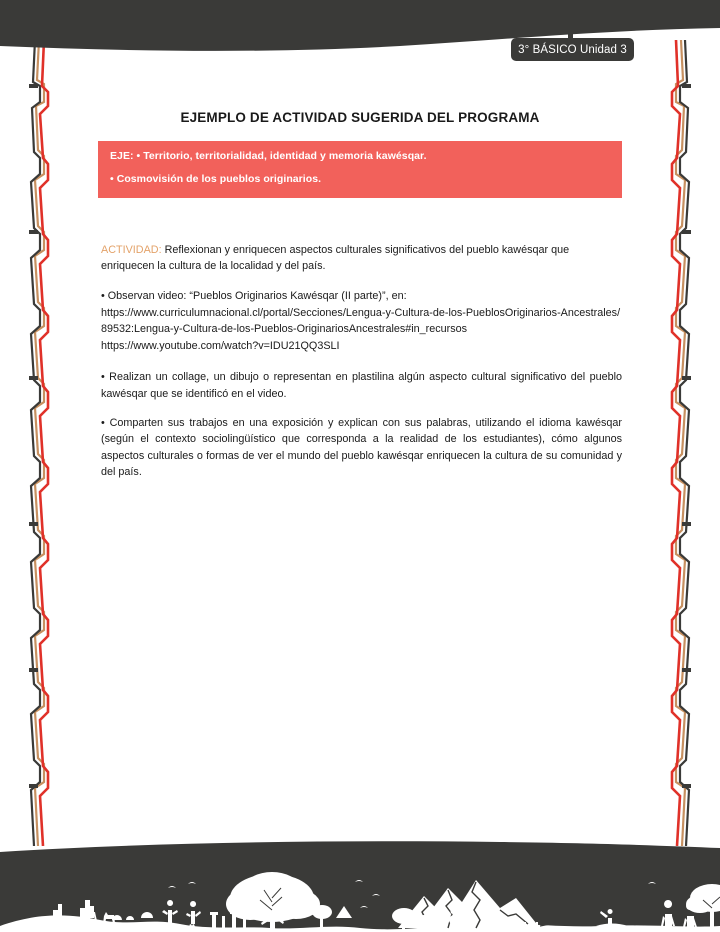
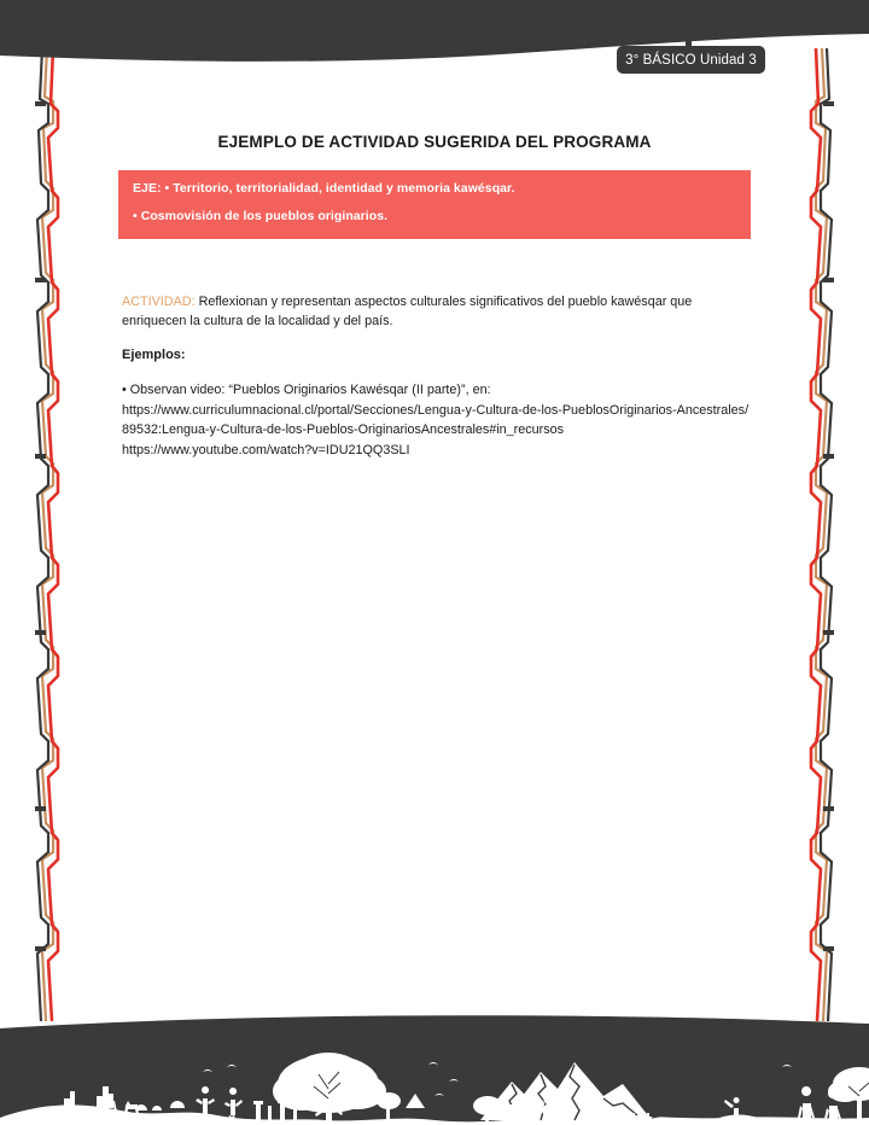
  3° BÁSICO Unidad 3
  EJEMPLO DE ACTIVIDAD SUGERIDA DEL PROGRAMA
  EJE: • Territorio, territorialidad, identidad y memoria kawésqar.
  • Cosmovisión de los pueblos originarios.
- ACTIVIDAD: Reflexionan y enriquecen aspectos culturales significativos del pueblo kawésqar que enriquecen la cultura de la localidad y del país.
+ ACTIVIDAD: Reflexionan y representan aspectos culturales significativos del pueblo kawésqar que enriquecen la cultura de la localidad y del país.
+ Ejemplos:
  • Observan video: “Pueblos Originarios Kawésqar (II parte)”, en:
  https://www.curriculumnacional.cl/portal/Secciones/Lengua-y-Cultura-de-los-PueblosOriginarios-Ancestrales/89532:Lengua-y-Cultura-de-los-Pueblos-OriginariosAncestrales#in_recursos
  https://www.youtube.com/watch?v=IDU21QQ3SLI
- • Realizan un collage, un dibujo o representan en plastilina algún aspecto cultural significativo del pueblo kawésqar que se identificó en el video.
- • Comparten sus trabajos en una exposición y explican con sus palabras, utilizando el idioma kawésqar (según el contexto sociolingüístico que corresponda a la realidad de los estudiantes), cómo algunos aspectos culturales o formas de ver el mundo del pueblo kawésqar enriquecen la cultura de su comunidad y del país.
